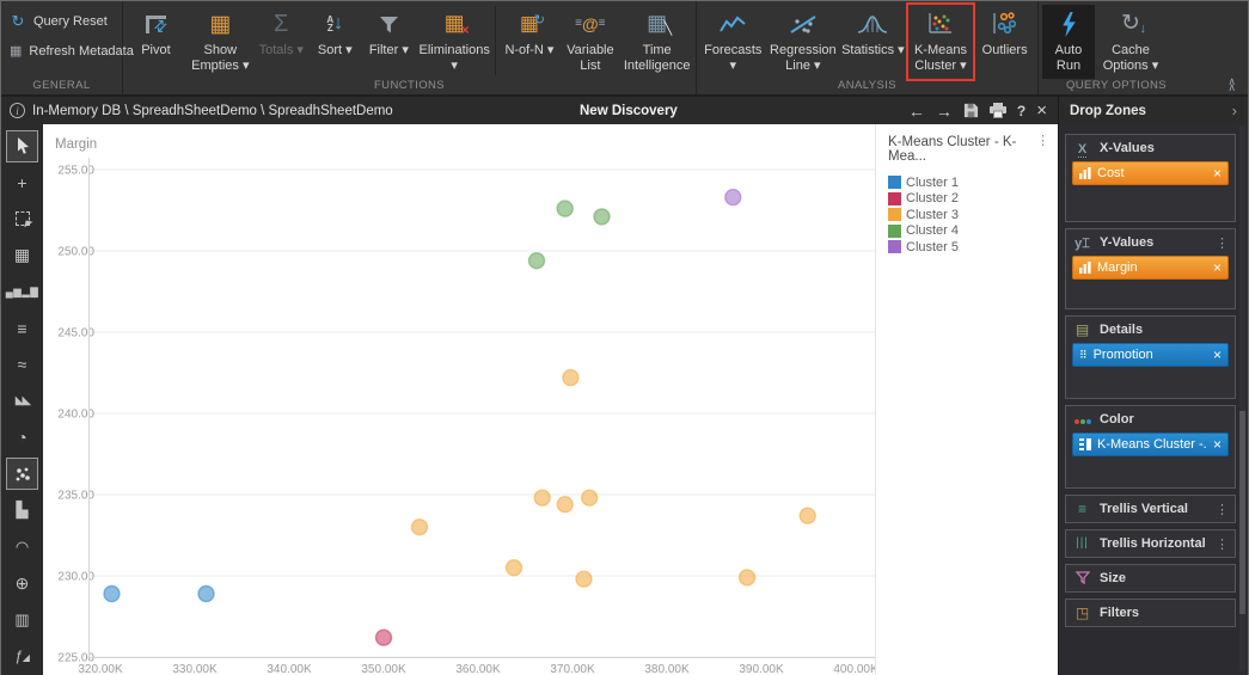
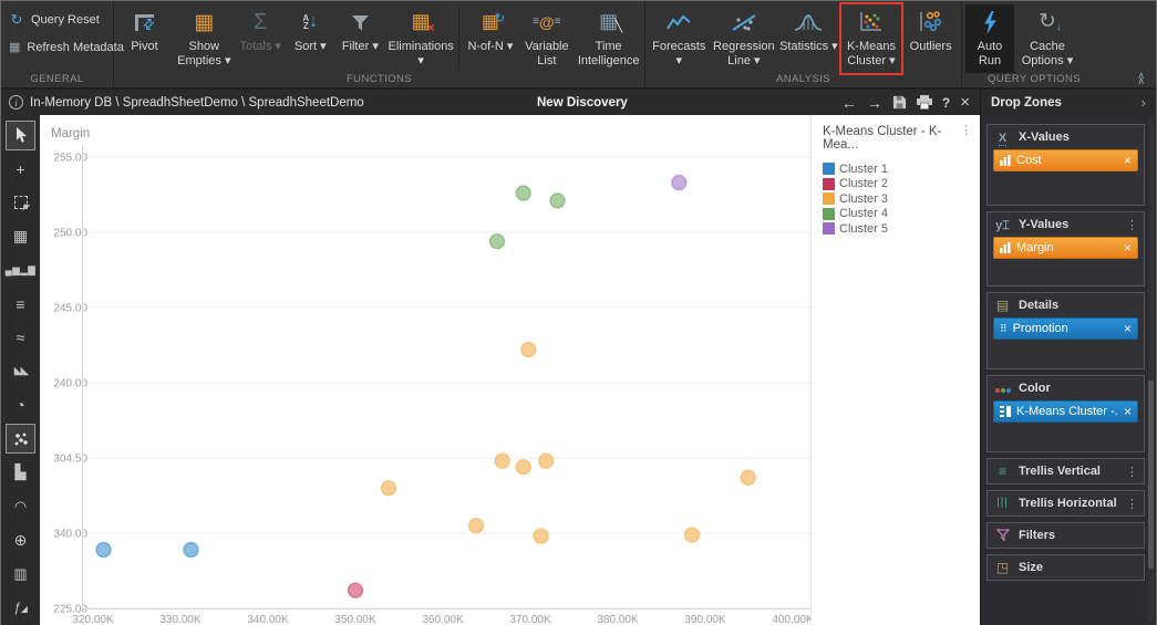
  ↻
  Query Reset
  ▦
  Refresh Metadata
  GENERAL
  Pivot
  ▦
  Show Empties ▾
  Σ
  Totals ▾
  A
  Z
  ↓
  Sort ▾
  Filter ▾
  ▦
  ×
  Eliminations ▾
  ▦
  ↻
  N-of-N ▾
  ≡
  @
  ≡
  Variable List
  ▦
  ╲
  Time Intelligence
  FUNCTIONS
  Forecasts ▾
  Regression Line ▾
  Statistics ▾
  K-Means Cluster ▾
  Outliers
  ANALYSIS
  Auto Run
  ↻
  ↓
  Cache Options ▾
  QUERY OPTIONS
  ∧
  ∧
  i
  In-Memory DB \ SpreadhSheetDemo \ SpreadhSheetDemo
  New Discovery
  ←
  →
  ?
  ×
  Drop Zones
  ›
  +
  ▦
  ▄▆▂▇
  ≡
  ≈
  ◣◣
  ◔
  ▙
  ◠
  ⊕
  ▥
  ƒ◢
  255.00
  250.00
  245.00
  240.00
- 235.00
+ 304.50
- 230.00
+ 340.00
  225.0
  320.00K
  330.00K
  340.00K
  350.00K
  360.00K
  370.00K
  380.00K
  390.00K
  400.00K
  Margin
  K-Means Cluster - K-Mea...
  ⋮
  Cluster 1
  Cluster 2
  Cluster 3
  Cluster 4
  Cluster 5
  X
  X-Values
  Cost
  ×
  y⌶
  Y-Values
  ⋮
  Margin
  ×
  ▤
  Details
  ⠿
  Promotion
  ×
  Color
  K-Means Cluster -.
  ×
  ≡
  Trellis Vertical
  ⋮
  |||
  Trellis Horizontal
  ⋮
- Size
+ Filters
  ◳
- Filters
+ Size
